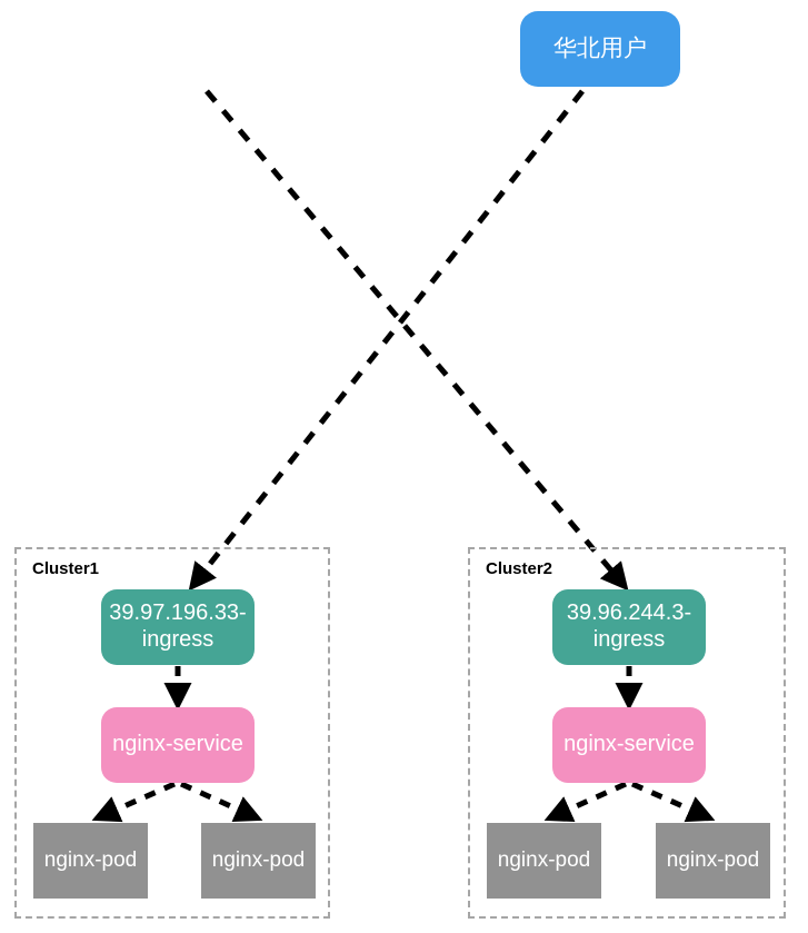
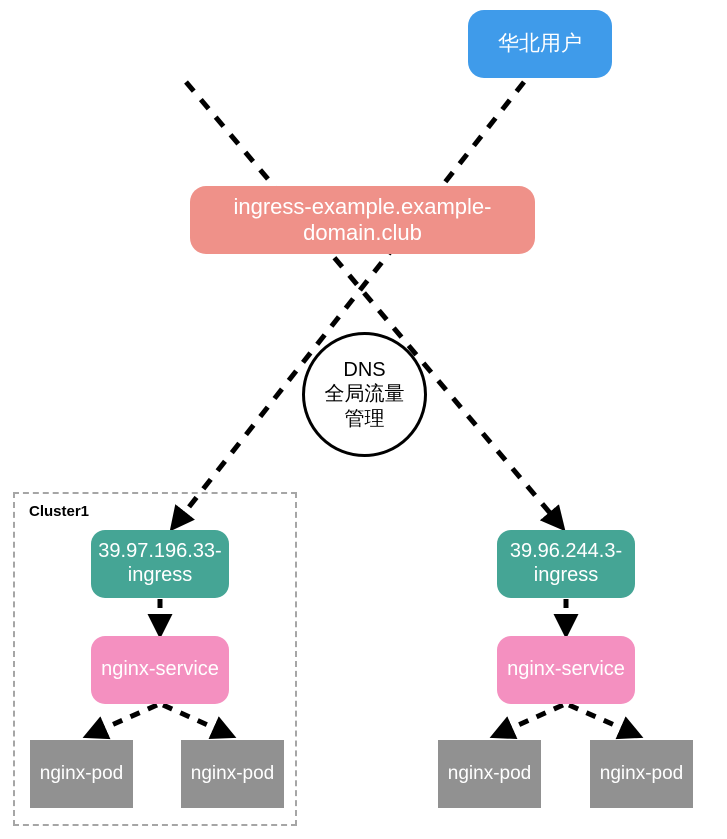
  华北用户
+ ingress-example.example-domain.club
+ DNS
+ 全局流量
+ 管理
  Cluster1
  39.97.196.33-ingress
  nginx-service
  nginx-pod
  nginx-pod
- Cluster2
  39.96.244.3-ingress
  nginx-service
  nginx-pod
  nginx-pod
